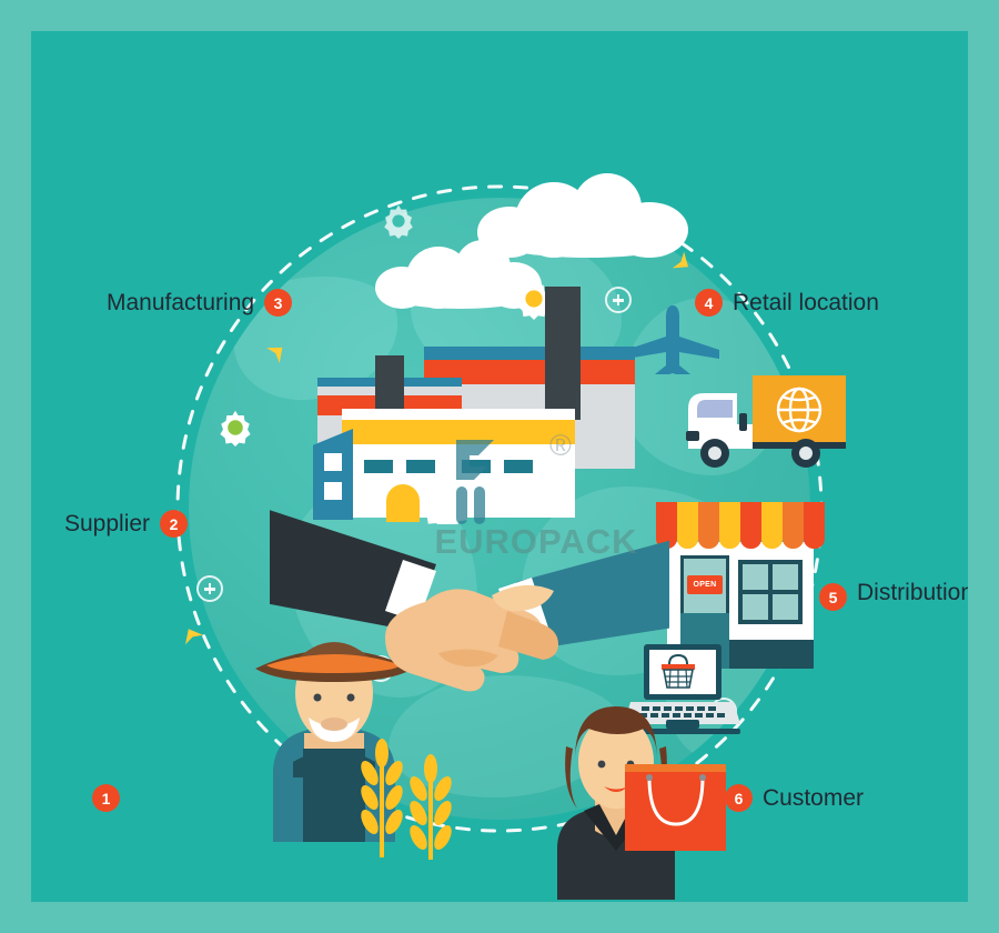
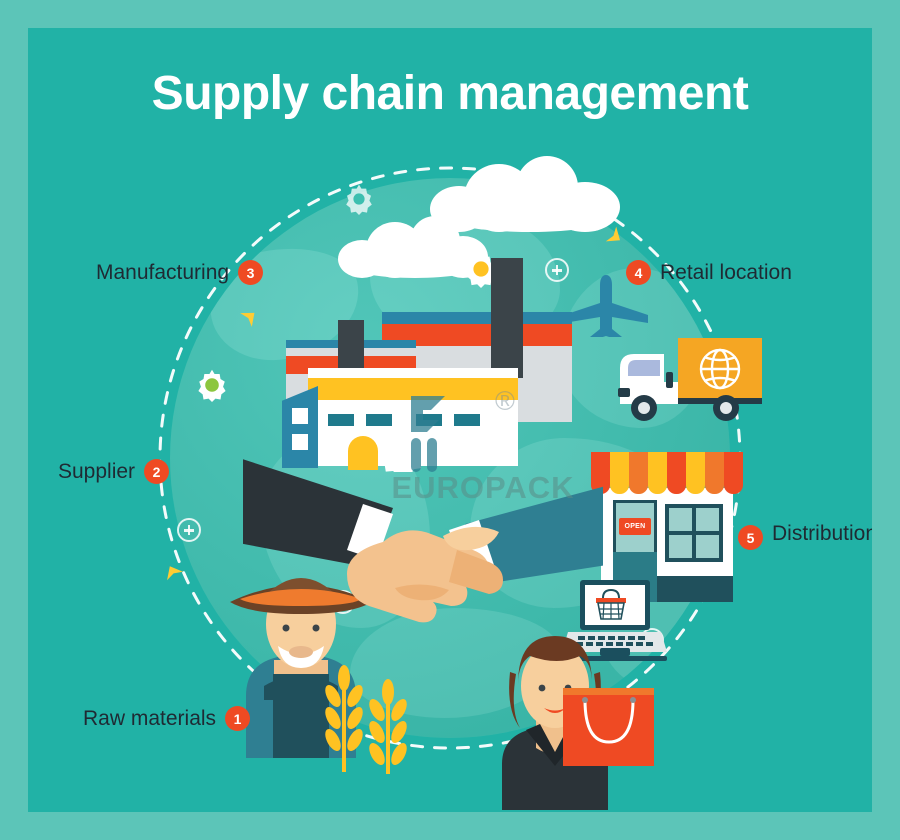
+ Supply chain management
  ®
  EUROPACK
  Manufacturing
  3
  4
  Retail location
  Supplier
  2
  5
  Distribution
+ Raw materials
  1
- 6
- Customer
